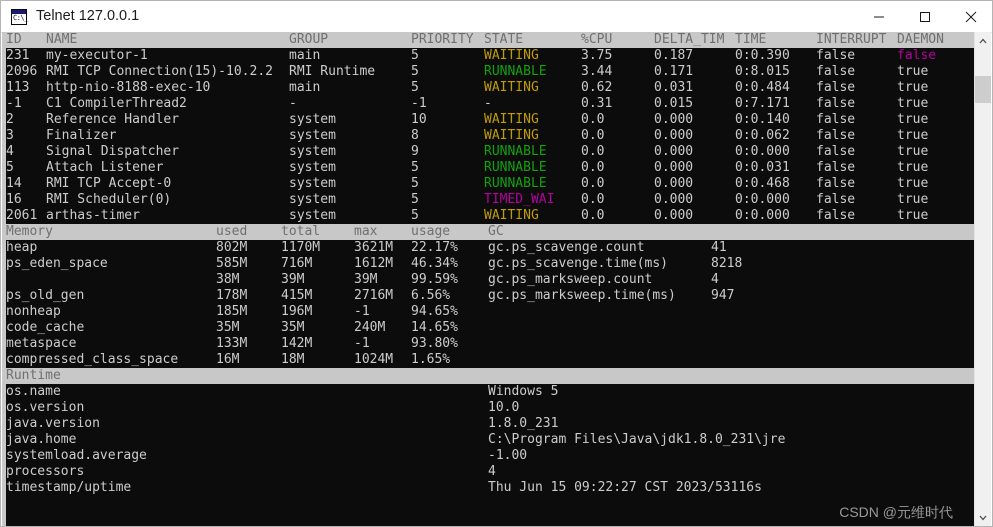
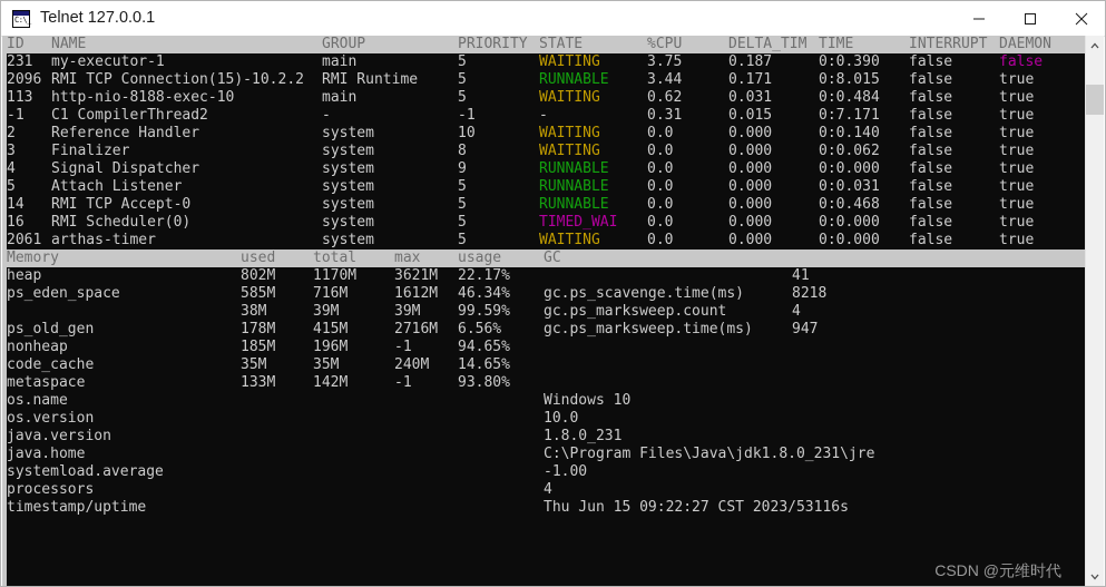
  Telnet 127.0.0.1
  ID
  NAME
  GROUP
  PRIORITY
  STATE
  %CPU
  DELTA_TIM
  TIME
  INTERRUPT
  DAEMON
  231
  my-executor-1
  main
  5
  WAITING
  3.75
  0.187
  0:0.390
  false
  false
  2096
  RMI TCP Connection(15)-10.2.2
  RMI Runtime
  5
  RUNNABLE
  3.44
  0.171
  0:8.015
  false
  true
  113
  http-nio-8188-exec-10
  main
  5
  WAITING
  0.62
  0.031
  0:0.484
  false
  true
  -1
  C1 CompilerThread2
  -
  -1
  -
  0.31
  0.015
  0:7.171
  false
  true
  2
  Reference Handler
  system
  10
  WAITING
  0.0
  0.000
  0:0.140
  false
  true
  3
  Finalizer
  system
  8
  WAITING
  0.0
  0.000
  0:0.062
  false
  true
  4
  Signal Dispatcher
  system
  9
  RUNNABLE
  0.0
  0.000
  0:0.000
  false
  true
  5
  Attach Listener
  system
  5
  RUNNABLE
  0.0
  0.000
  0:0.031
  false
  true
  14
  RMI TCP Accept-0
  system
  5
  RUNNABLE
  0.0
  0.000
  0:0.468
  false
  true
  16
  RMI Scheduler(0)
  system
  5
  TIMED_WAI
  0.0
  0.000
  0:0.000
  false
  true
  2061
  arthas-timer
  system
  5
  WAITING
  0.0
  0.000
  0:0.000
  false
  true
  Memory
  used
  total
  max
  usage
  GC
  heap
  802M
  1170M
  3621M
  22.17%
- gc.ps_scavenge.count
  41
  ps_eden_space
  585M
  716M
  1612M
  46.34%
  gc.ps_scavenge.time(ms)
  8218
  38M
  39M
  39M
  99.59%
  gc.ps_marksweep.count
  4
  ps_old_gen
  178M
  415M
  2716M
  6.56%
  gc.ps_marksweep.time(ms)
  947
  nonheap
  185M
  196M
  -1
  94.65%
  code_cache
  35M
  35M
  240M
  14.65%
  metaspace
  133M
  142M
  -1
  93.80%
- compressed_class_space
- 16M
- 18M
- 1024M
- 1.65%
- Runtime
  os.name
- Windows 5
+ Windows 10
  os.version
  10.0
  java.version
  1.8.0_231
  java.home
  C:\Program Files\Java\jdk1.8.0_231\jre
  systemload.average
  -1.00
  processors
  4
  timestamp/uptime
  Thu Jun 15 09:22:27 CST 2023/53116s
  CSDN @元维时代
